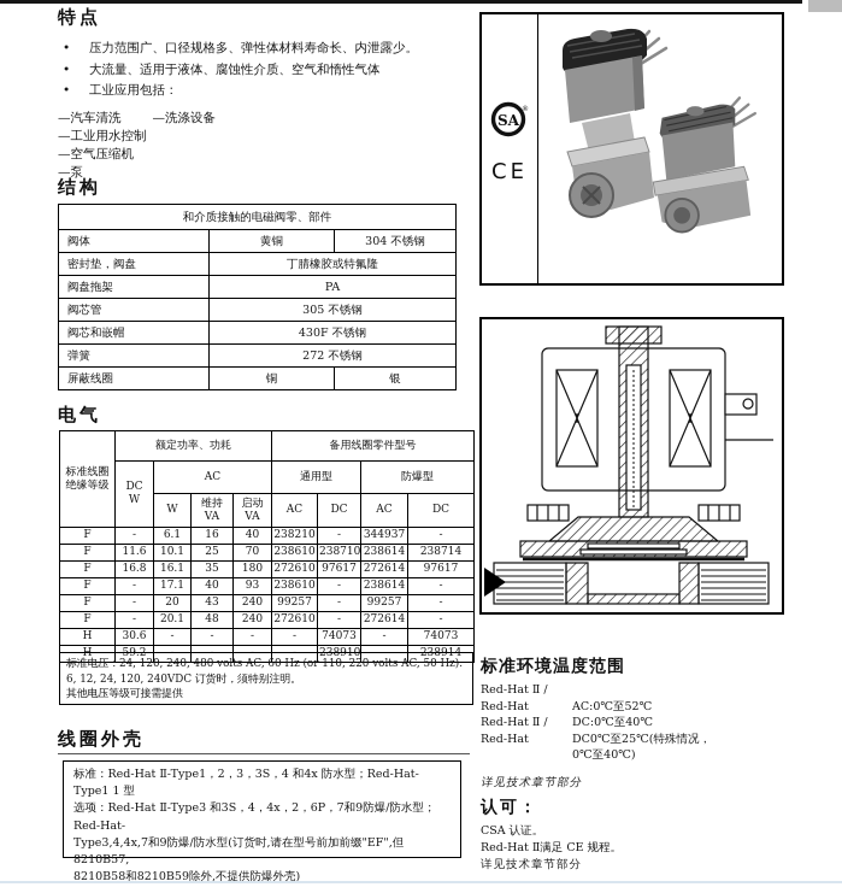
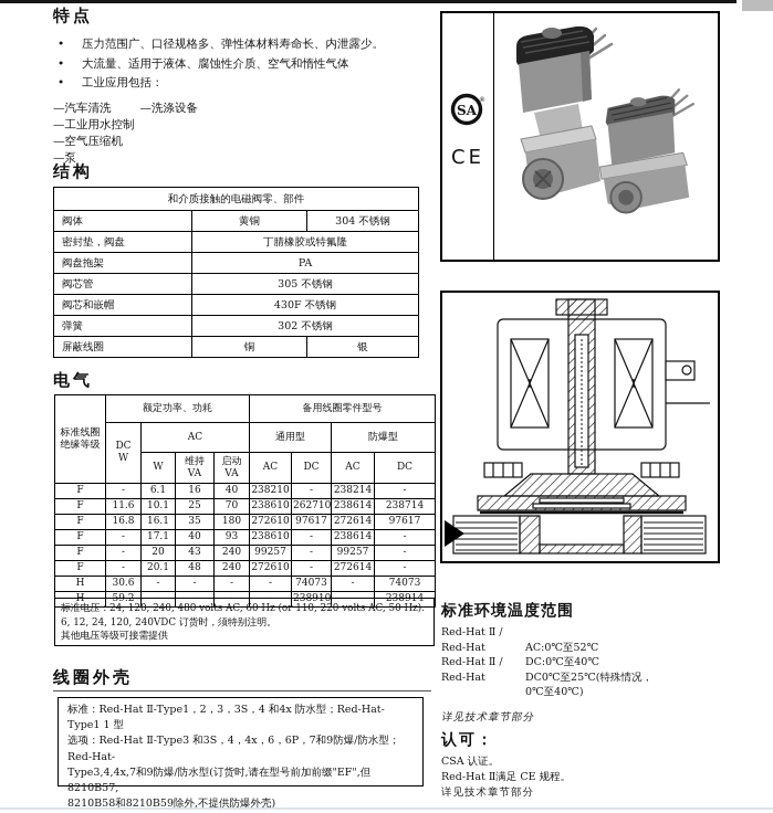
  特点
  •
  压力范围广、口径规格多、弹性体材料寿命长、内泄露少。
  •
  大流量、适用于液体、腐蚀性介质、空气和惰性气体
  •
  工业应用包括：
  —汽车清洗
  —洗涤设备
  —工业用水控制
  —空气压缩机
  —泵
  结构
  和介质接触的电磁阀零、部件
  阀体	黄铜	304 不锈钢
  密封垫，阀盘	丁腈橡胶或特氟隆
  阀盘拖架	PA
  阀芯管	305 不锈钢
  阀芯和嵌帽	430F 不锈钢
- 弹簧	272 不锈钢
+ 弹簧	302 不锈钢
  屏蔽线圈	铜	银
  电气
  标准线圈 绝缘等级	额定功率、功耗	备用线圈零件型号
  DC W	AC	通用型	防爆型
  W	维持 VA	启动 VA	AC	DC	AC	DC
- F	-	6.1	16	40	238210	-	344937	-
+ F	-	6.1	16	40	238210	-	238214	-
- F	11.6	10.1	25	70	238610	238710	238614	238714
+ F	11.6	10.1	25	70	238610	262710	238614	238714
  F	16.8	16.1	35	180	272610	97617	272614	97617
  F	-	17.1	40	93	238610	-	238614	-
  F	-	20	43	240	99257	-	99257	-
  F	-	20.1	48	240	272610	-	272614	-
  H	30.6	-	-	-	-	74073	-	74073
  H	59.2	-	-	-	-	238910		238914
  标准电压：24, 120, 240, 480 volts AC, 60 Hz (or 110, 220 volts AC, 50 Hz).
  6, 12, 24, 120, 240VDC 订货时，须特别注明。
  其他电压等级可接需提供
  线圈外壳
  标准：Red-Hat Ⅱ-Type1，2，3，3S，4 和4x 防水型；Red-Hat-Type1 1 型
- 选项：Red-Hat Ⅱ-Type3 和3S，4，4x，2，6P，7和9防爆/防水型；Red-Hat-
+ 选项：Red-Hat Ⅱ-Type3 和3S，4，4x，6，6P，7和9防爆/防水型；Red-Hat-
  Type3,4,4x,7和9防爆/防水型(订货时,请在型号前加前缀"EF",但8210B57,
  8210B58和8210B59除外,不提供防爆外壳)
  SA
  CE
  标准环境温度范围
  Red-Hat Ⅱ /
  Red-Hat
  AC:0℃至52℃
  Red-Hat Ⅱ /
  DC:0℃至40℃
  Red-Hat
  DC0℃至25℃(特殊情况，
  0℃至40℃)
  详见技术章节部分
  认可：
  CSA 认证。
  Red-Hat Ⅱ满足 CE 规程。
  详见技术章节部分
